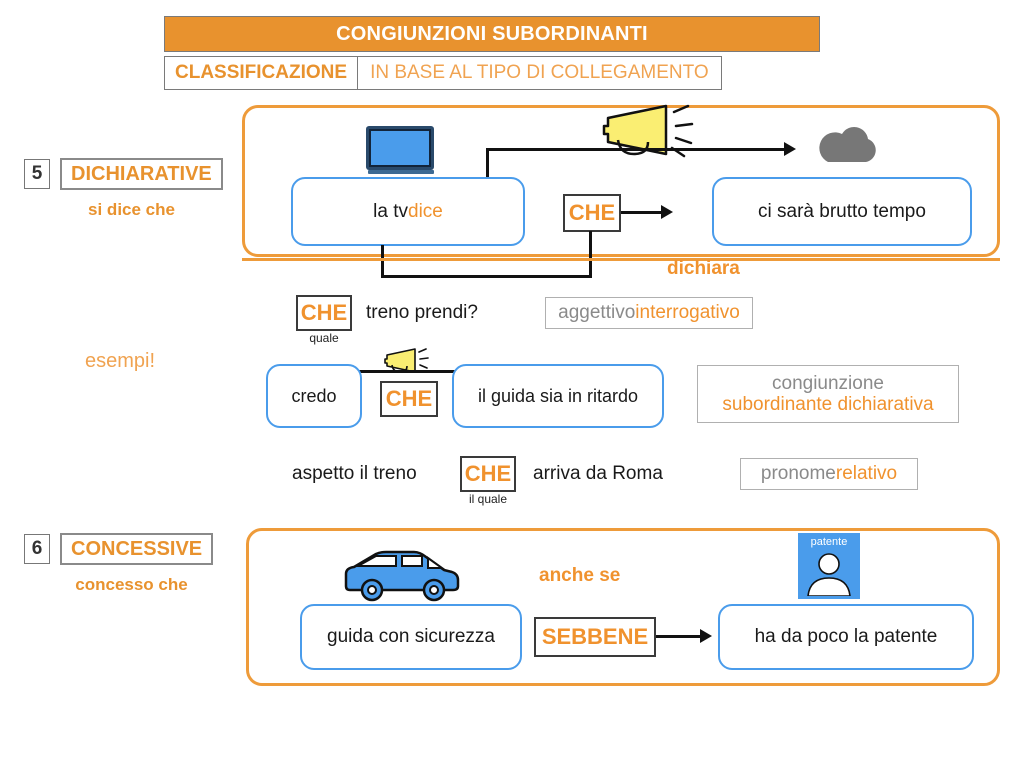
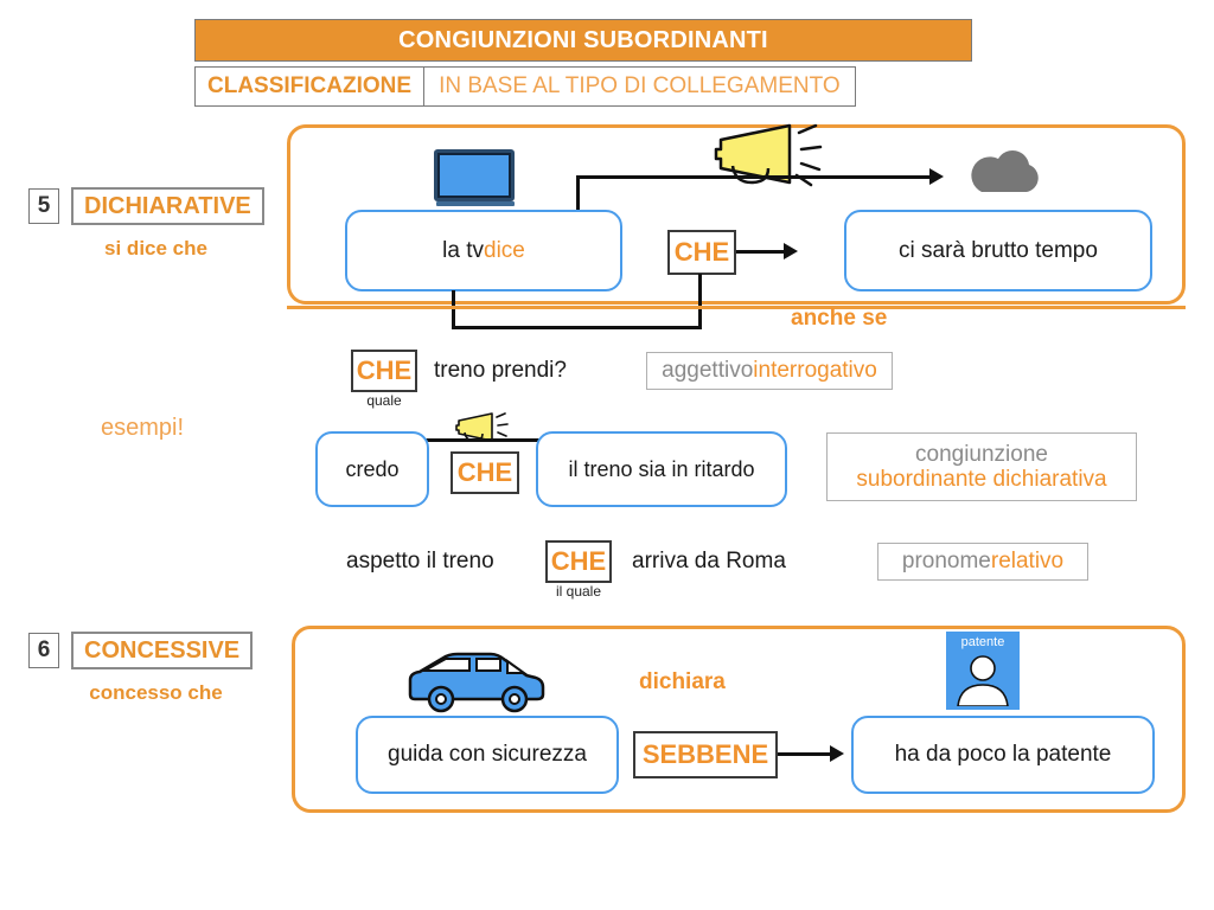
  CONGIUNZIONI SUBORDINANTI
  CLASSIFICAZIONE
  IN BASE AL TIPO DI COLLEGAMENTO
  5
  DICHIARATIVE
  si dice che
  la tv
  dice
  CHE
- dichiara
+ anche se
  ci sarà brutto tempo
  esempi!
  CHE
  quale
  treno prendi?
  aggettivo
  interrogativo
  credo
  CHE
- il guida sia in ritardo
+ il treno sia in ritardo
  congiunzione
  subordinante dichiarativa
  aspetto il treno
  CHE
  il quale
  arriva da Roma
  pronome
  relativo
  6
  CONCESSIVE
  concesso che
- anche se
+ dichiara
  patente
  guida con sicurezza
  SEBBENE
  ha da poco la patente
